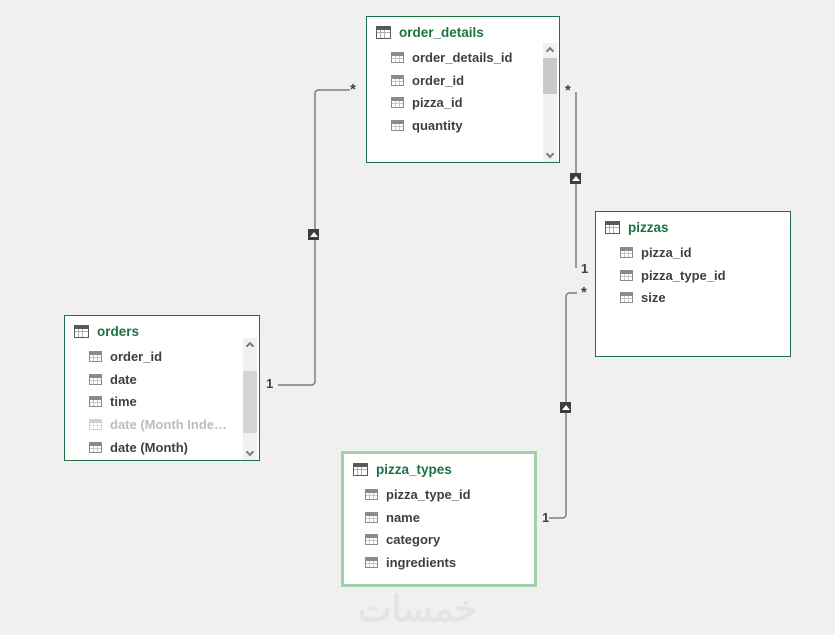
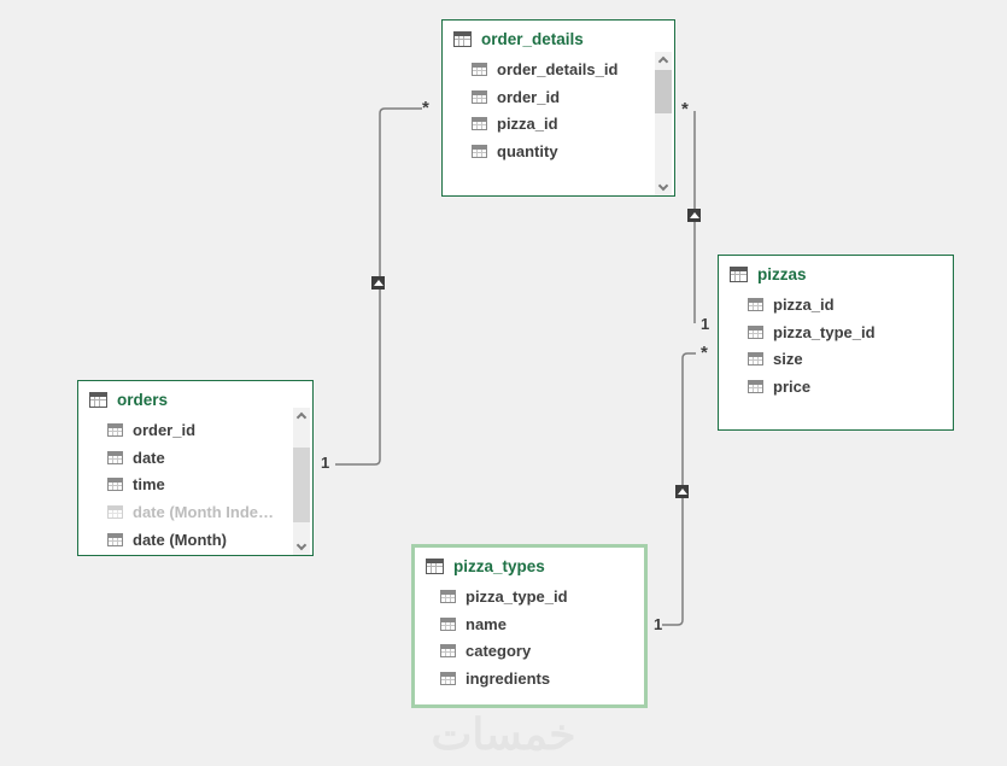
  order_details
  order_details_id
  order_id
  pizza_id
  quantity
  pizzas
  pizza_id
  pizza_type_id
  size
+ price
  orders
  order_id
  date
  time
  date (Month Inde…
  date (Month)
  pizza_types
  pizza_type_id
  name
  category
  ingredients
  1
  *
  1
  *
  1
  *
